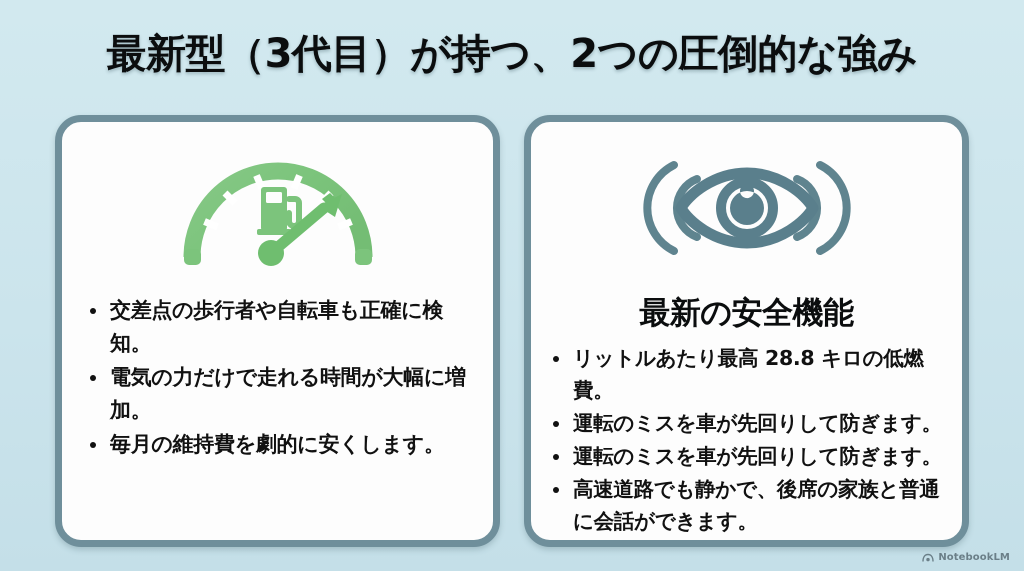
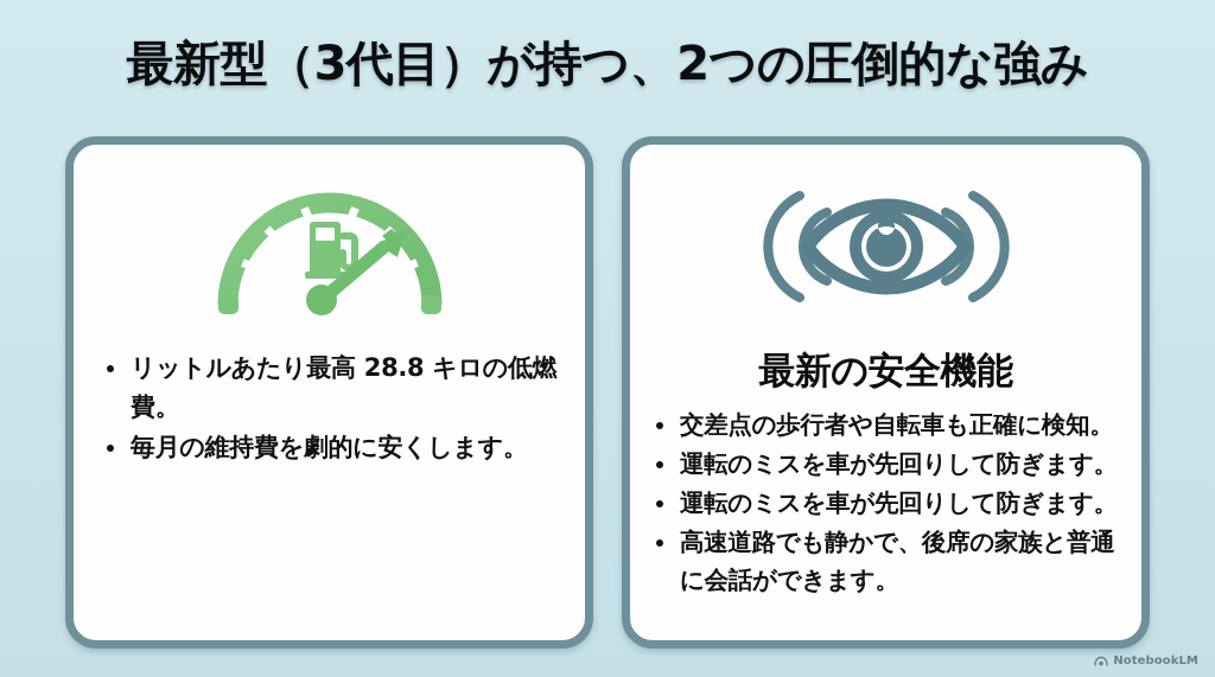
  最新型（3代目）が持つ、2つの圧倒的な強み
- 交差点の歩行者や自転車も正確に検知。
+ リットルあたり最高 28.8 キロの低燃費。
- 電気の力だけで走れる時間が大幅に増加。
  毎月の維持費を劇的に安くします。
  最新の安全機能
- リットルあたり最高 28.8 キロの低燃費。
+ 交差点の歩行者や自転車も正確に検知。
  運転のミスを車が先回りして防ぎます。
  運転のミスを車が先回りして防ぎます。
  高速道路でも静かで、後席の家族と普通に会話ができます。
  NotebookLM
